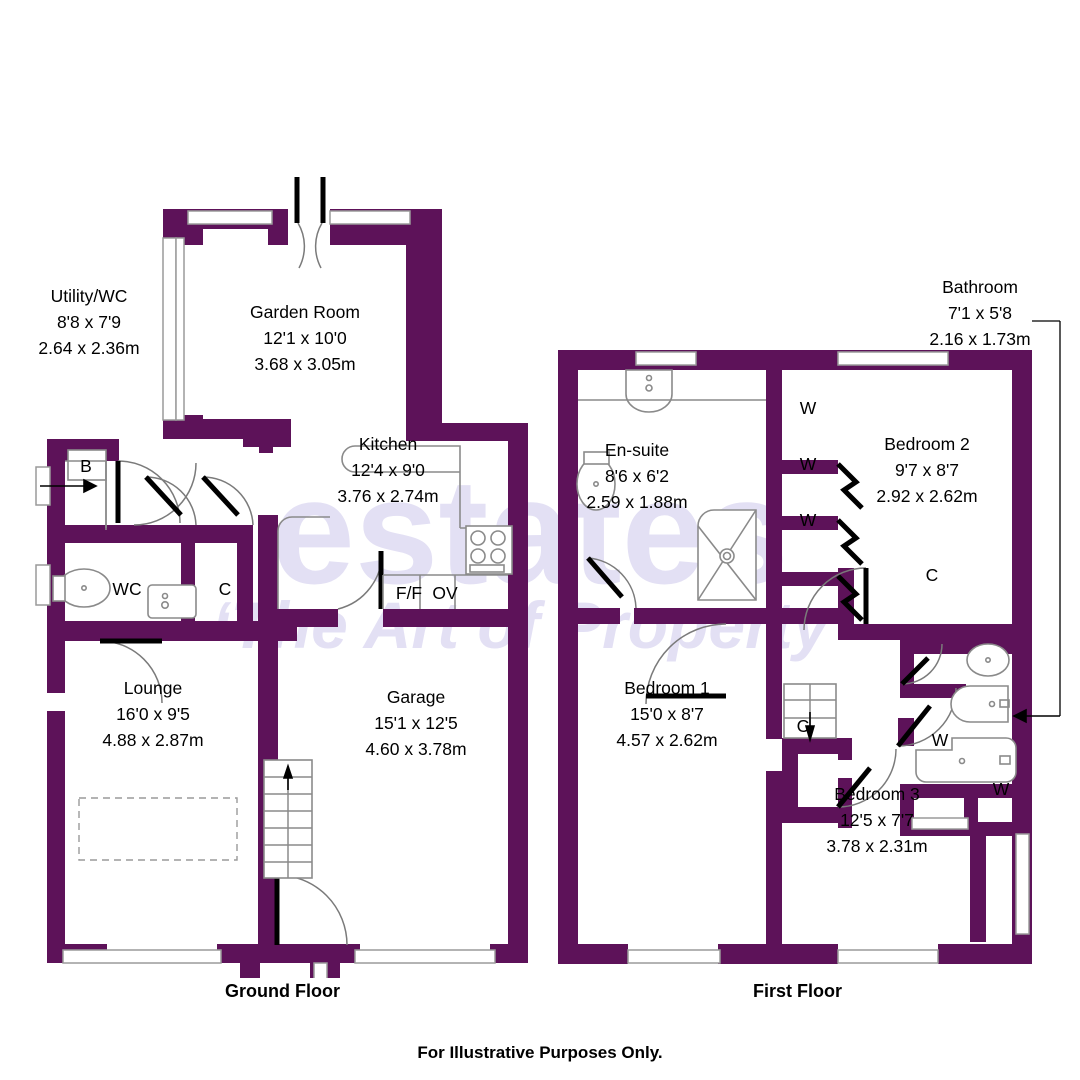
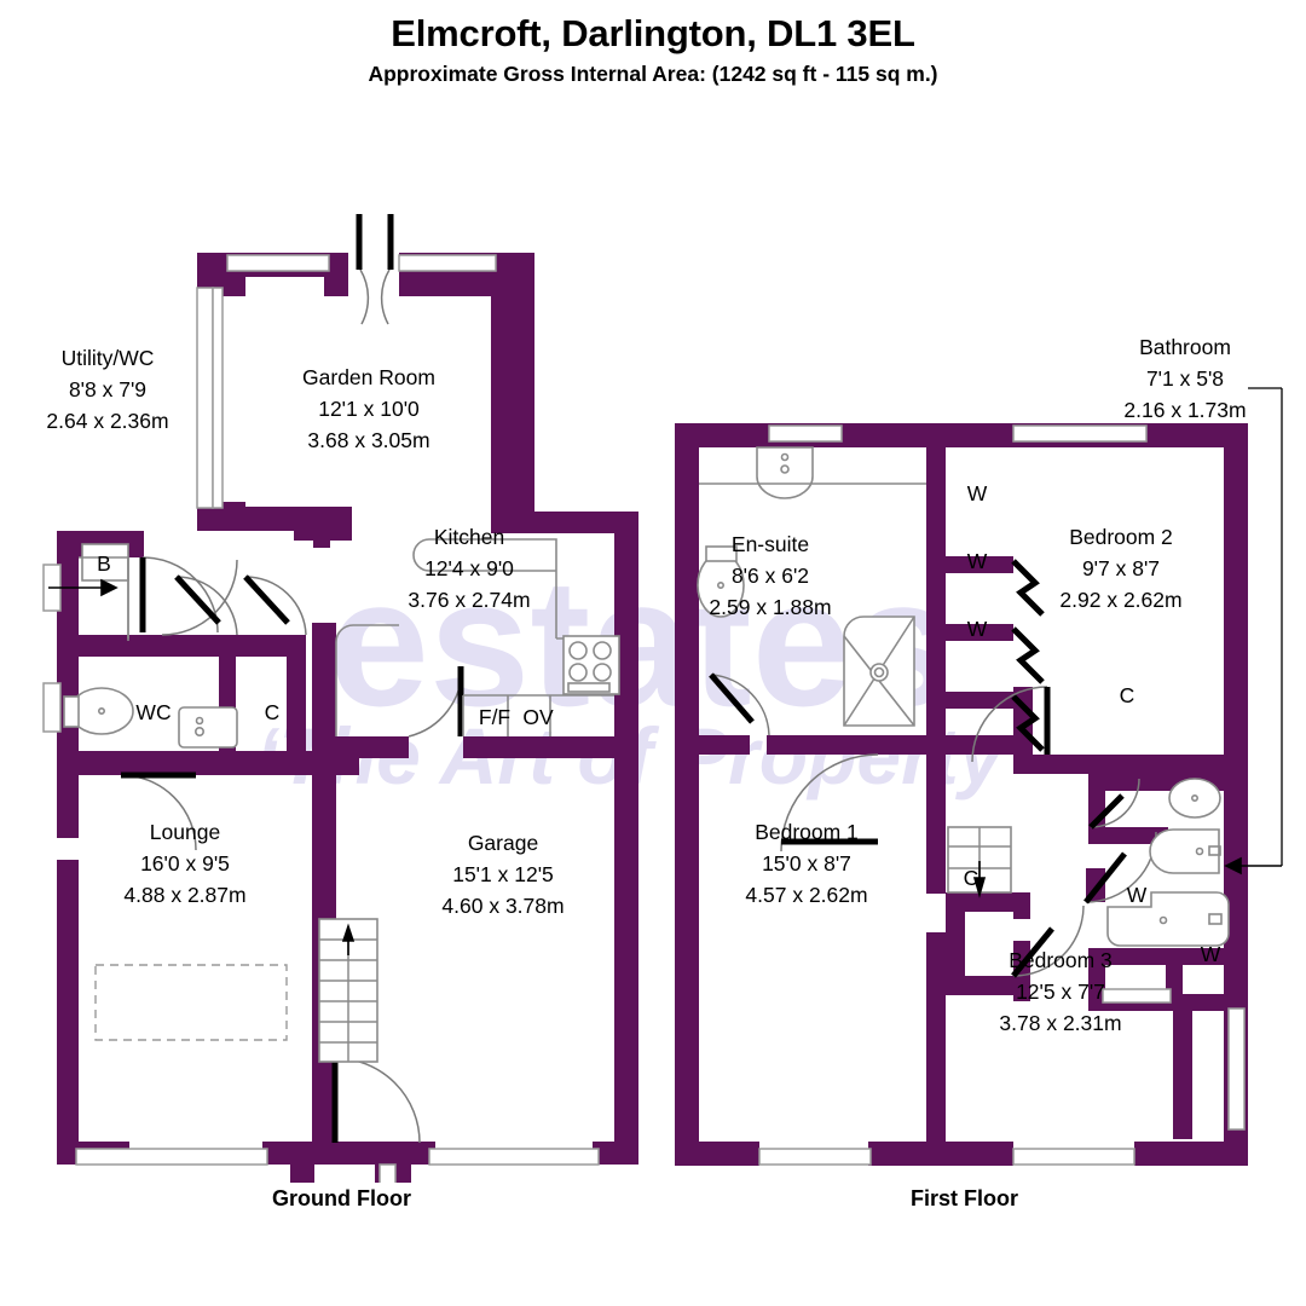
+ Elmcroft, Darlington, DL1 3EL
+ Approximate Gross Internal Area: (1242 sq ft - 115 sq m.)
  estate
  Garden Room
  12'1 x 10'0
  3.68 x 3.05m
  Utility/WC
  8'8 x 7'9
  2.64 x 2.36m
  Kitchen
  12'4 x 9'0
  3.76 x 2.74m
  Lounge
  16'0 x 9'5
  4.88 x 2.87m
  Garage
  15'1 x 12'5
  4.60 x 3.78m
  B
  WC
  C
  F/F
  OV
  Bathroom
  7'1 x 5'8
  2.16 x 1.73m
  En-suite
  8'6 x 6'2
  2.59 x 1.88m
  Bedroom 2
  9'7 x 8'7
  2.92 x 2.62m
  Bedroom 1
  15'0 x 8'7
  4.57 x 2.62m
  Bedroom 3
  12'5 x 7'7
  3.78 x 2.31m
  W
  W
  W
  C
  C
  W
  W
  Ground Floor
  First Floor
- For Illustrative Purposes Only.
